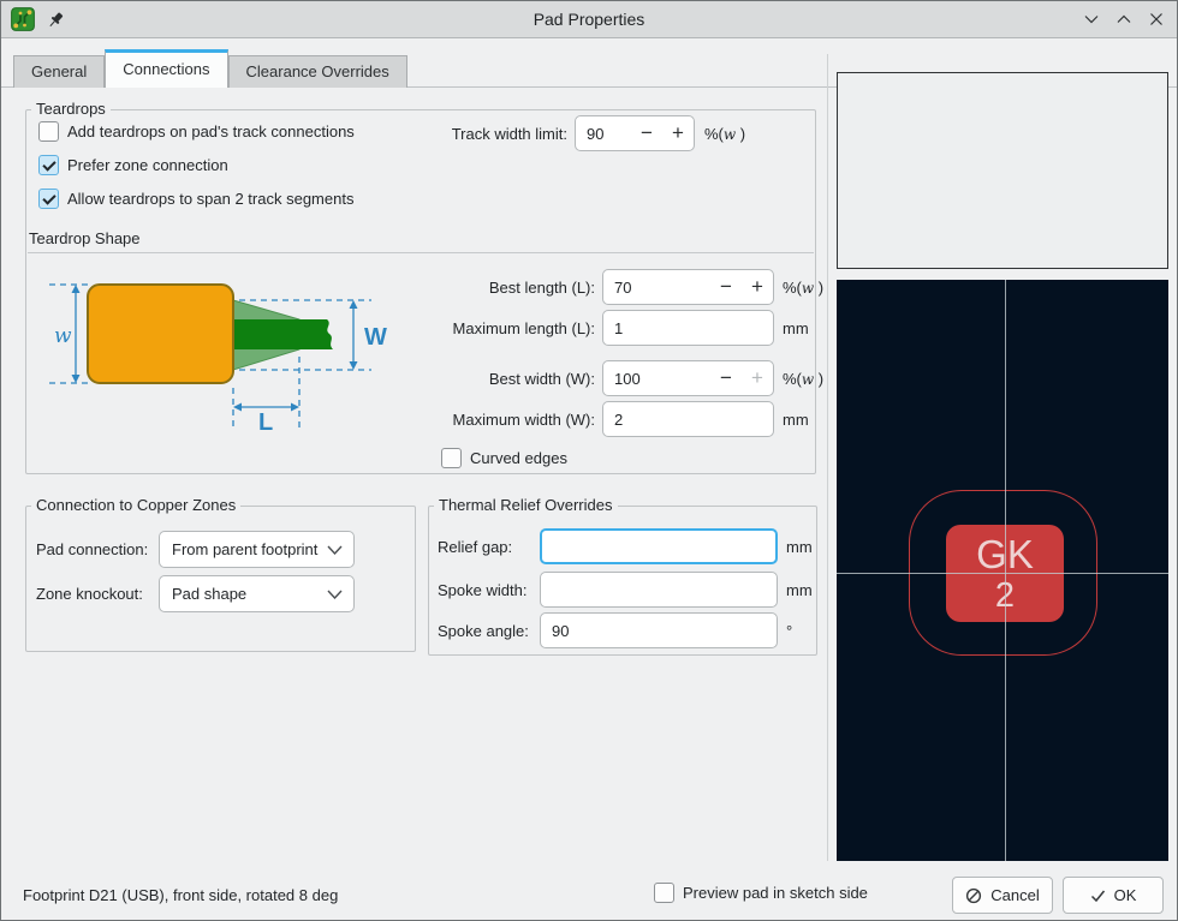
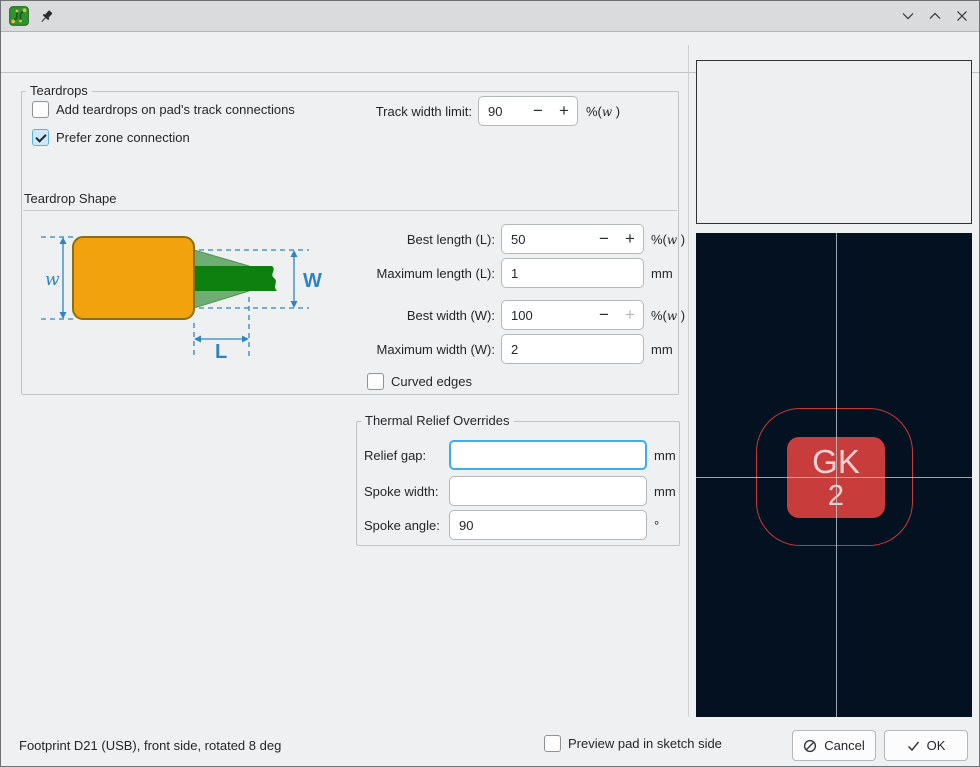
- Pad Properties
- General
- Connections
- Clearance Overrides
  Teardrops
  Add teardrops on pad's track connections
  Track width limit:
  90
  −
  +
  %(w )
  Prefer zone connection
- Allow teardrops to span 2 track segments
  Teardrop Shape
  w
  W
  L
  Best length (L):
- 70
+ 50
  −
  +
  %(w )
  Maximum length (L):
  1
  mm
  Best width (W):
  100
  −
  +
  %(w )
  Maximum width (W):
  2
  mm
  Curved edges
- Connection to Copper Zones
- Pad connection:
- From parent footprint
- Zone knockout:
- Pad shape
  Thermal Relief Overrides
  Relief gap:
  mm
  Spoke width:
  mm
  Spoke angle:
  90
  °
  GK
  2
  Footprint D21 (USB), front side, rotated 8 deg
  Preview pad in sketch side
  Cancel
  OK
